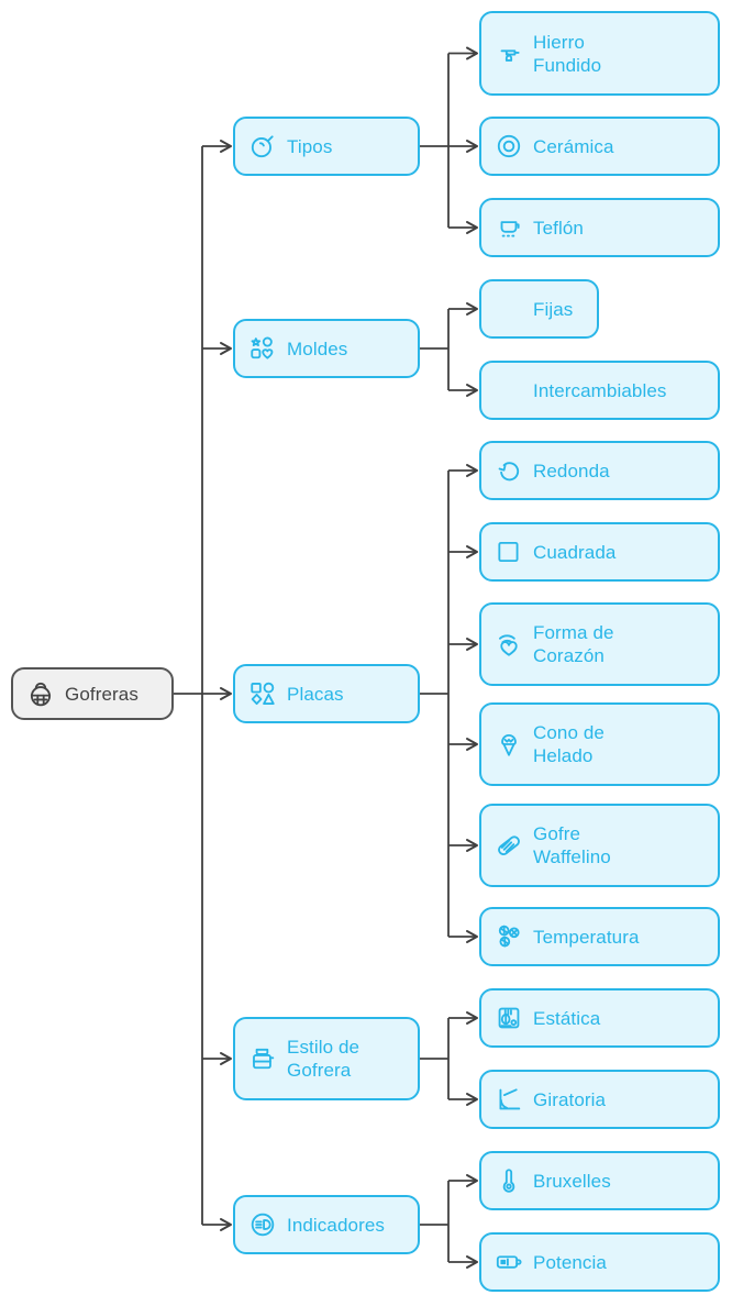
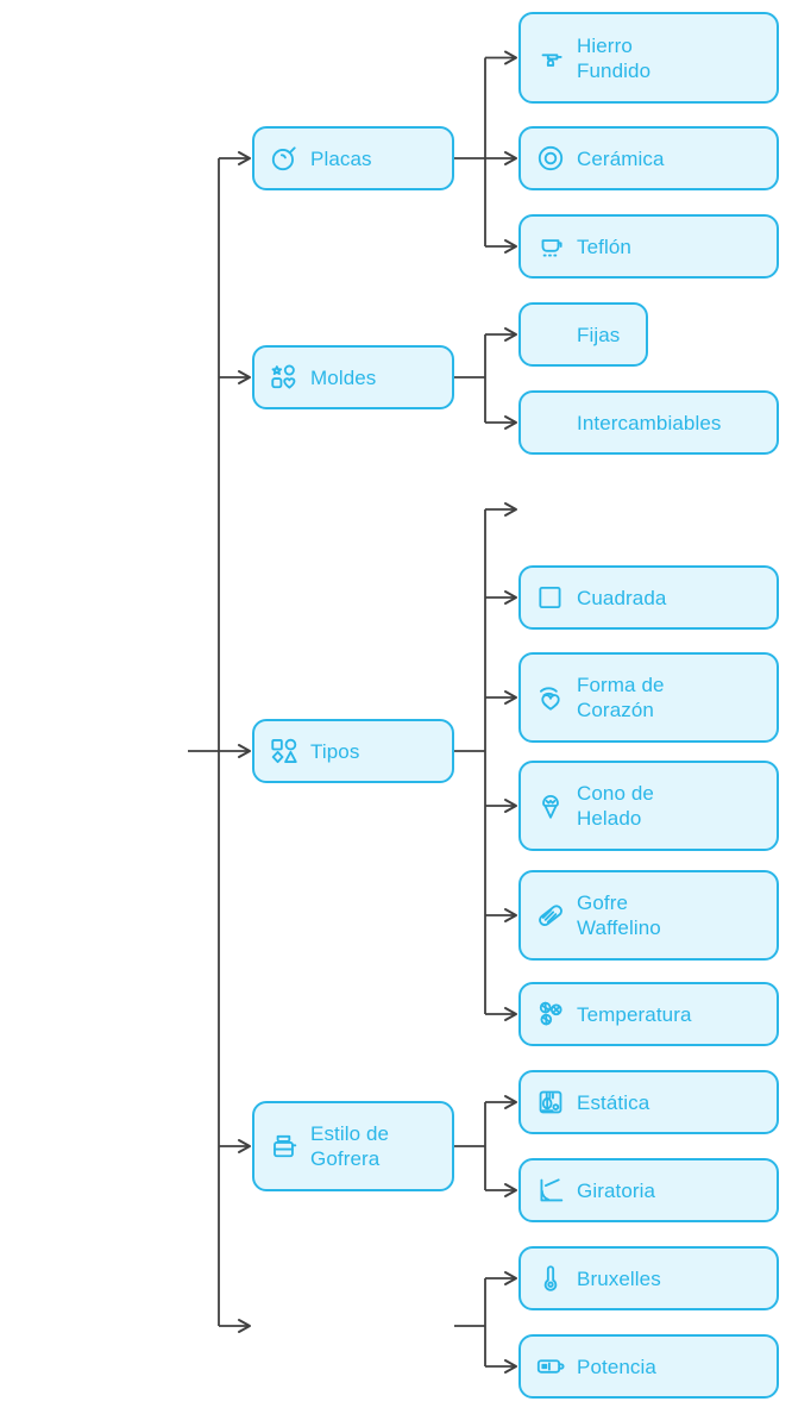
- Gofreras
- Tipos
+ Placas
  Hierro
  Fundido
  Cerámica
  Teflón
  Moldes
  Fijas
  Intercambiables
- Placas
+ Tipos
- Redonda
  Cuadrada
  Forma de
  Corazón
  Cono de
  Helado
  Gofre
  Waffelino
  Temperatura
  Estilo de
  Gofrera
  Estática
  Giratoria
- Indicadores
  Bruxelles
  Potencia
